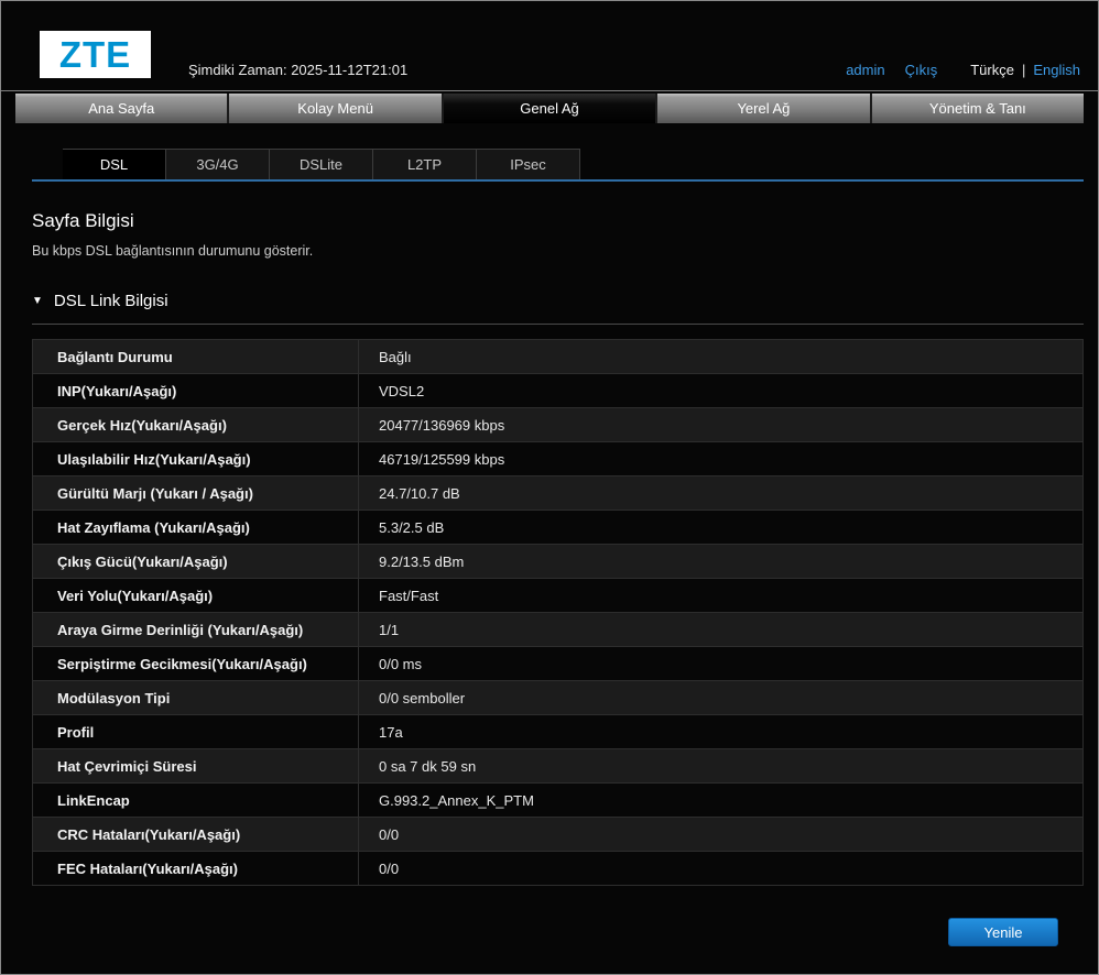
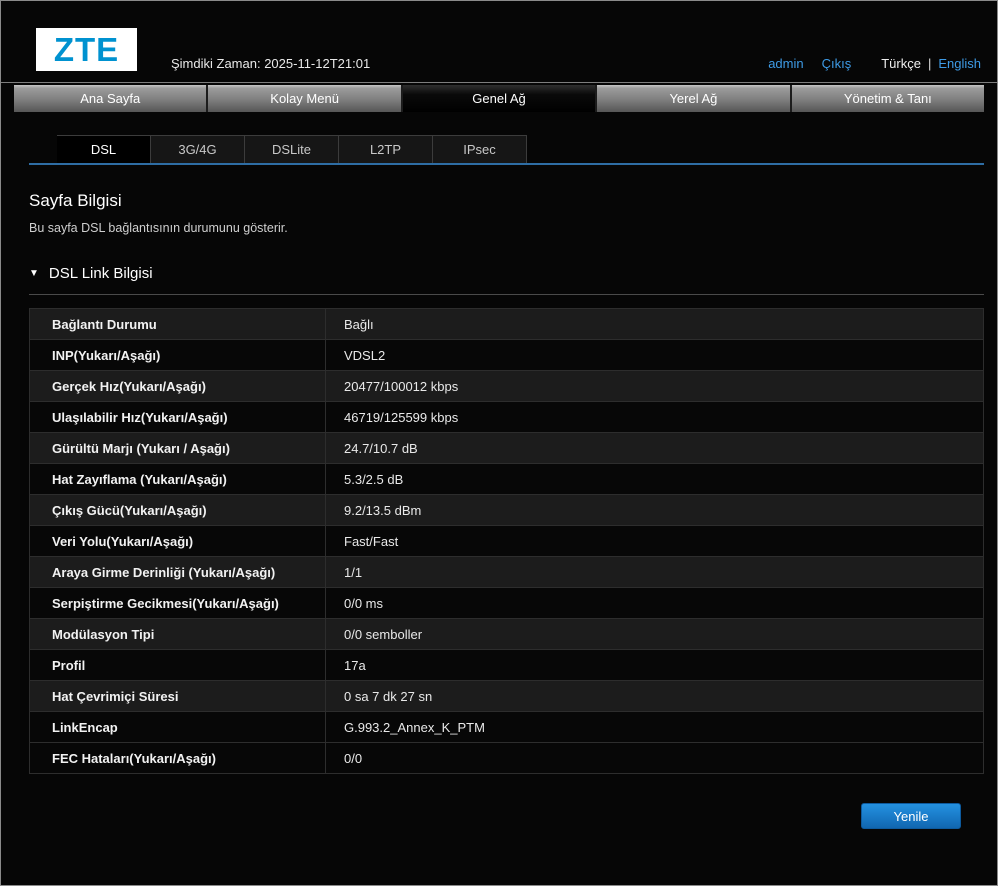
  ZTE
  Şimdiki Zaman: 2025-11-12T21:01
  admin
  Çıkış
  Türkçe
  |
  English
  Ana Sayfa
  Kolay Menü
  Genel Ağ
  Yerel Ağ
  Yönetim & Tanı
  DSL
  3G/4G
  DSLite
  L2TP
  IPsec
  Sayfa Bilgisi
- Bu kbps DSL bağlantısının durumunu gösterir.
+ Bu sayfa DSL bağlantısının durumunu gösterir.
  ▼
  DSL Link Bilgisi
  Bağlantı Durumu	Bağlı
  INP(Yukarı/Aşağı)	VDSL2
- Gerçek Hız(Yukarı/Aşağı)	20477/136969 kbps
+ Gerçek Hız(Yukarı/Aşağı)	20477/100012 kbps
  Ulaşılabilir Hız(Yukarı/Aşağı)	46719/125599 kbps
  Gürültü Marjı (Yukarı / Aşağı)	24.7/10.7 dB
  Hat Zayıflama (Yukarı/Aşağı)	5.3/2.5 dB
  Çıkış Gücü(Yukarı/Aşağı)	9.2/13.5 dBm
  Veri Yolu(Yukarı/Aşağı)	Fast/Fast
  Araya Girme Derinliği (Yukarı/Aşağı)	1/1
  Serpiştirme Gecikmesi(Yukarı/Aşağı)	0/0 ms
  Modülasyon Tipi	0/0 semboller
  Profil	17a
- Hat Çevrimiçi Süresi	0 sa 7 dk 59 sn
+ Hat Çevrimiçi Süresi	0 sa 7 dk 27 sn
  LinkEncap	G.993.2_Annex_K_PTM
- CRC Hataları(Yukarı/Aşağı)	0/0
  FEC Hataları(Yukarı/Aşağı)	0/0
  Yenile
